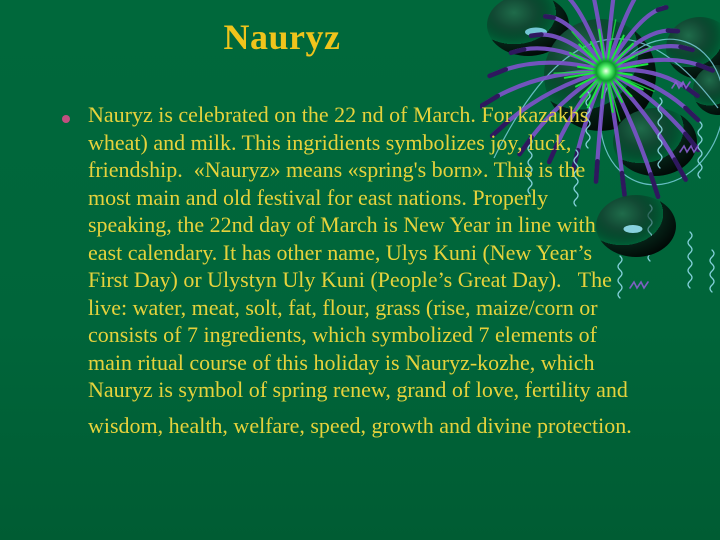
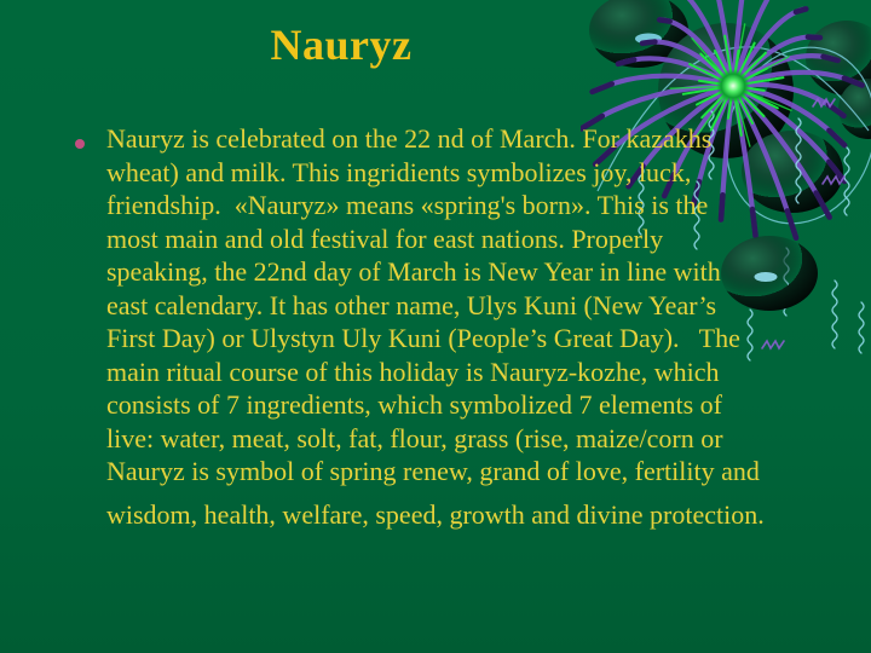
  Nauryz
  Nauryz is celebrated on the 22 nd of March. For kazakhs
  wheat) and milk. This ingridients symbolizes joy, luck,
  friendship. «Nauryz» means «spring's born». This is the
  most main and old festival for east nations. Properly
  speaking, the 22nd day of March is New Year in line with
  east calendary. It has other name, Ulys Kuni (New Year’s
  First Day) or Ulystyn Uly Kuni (People’s Great Day). The
- live: water, meat, solt, fat, flour, grass (rise, maize/corn or
+ main ritual course of this holiday is Nauryz-kozhe, which
  consists of 7 ingredients, which symbolized 7 elements of
- main ritual course of this holiday is Nauryz-kozhe, which
+ live: water, meat, solt, fat, flour, grass (rise, maize/corn or
  Nauryz is symbol of spring renew, grand of love, fertility and
  wisdom, health, welfare, speed, growth and divine protection.
